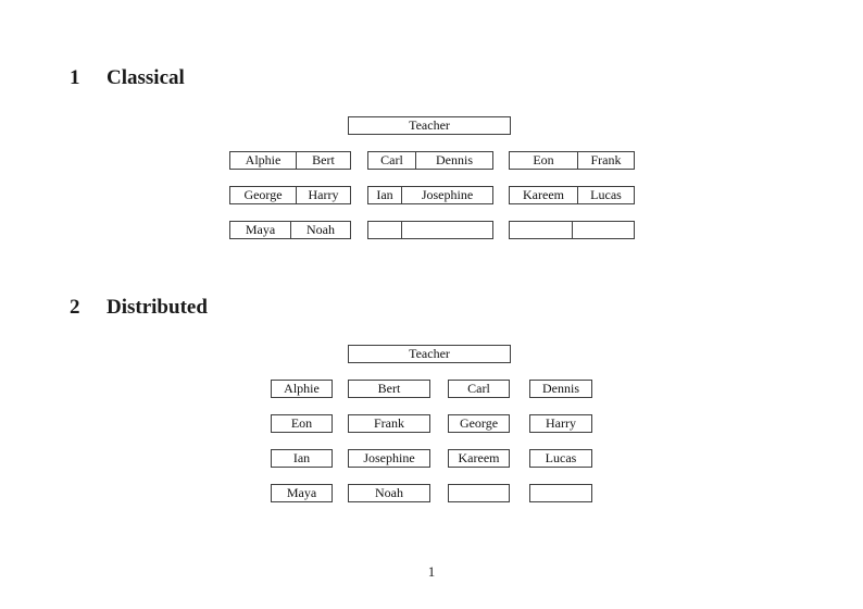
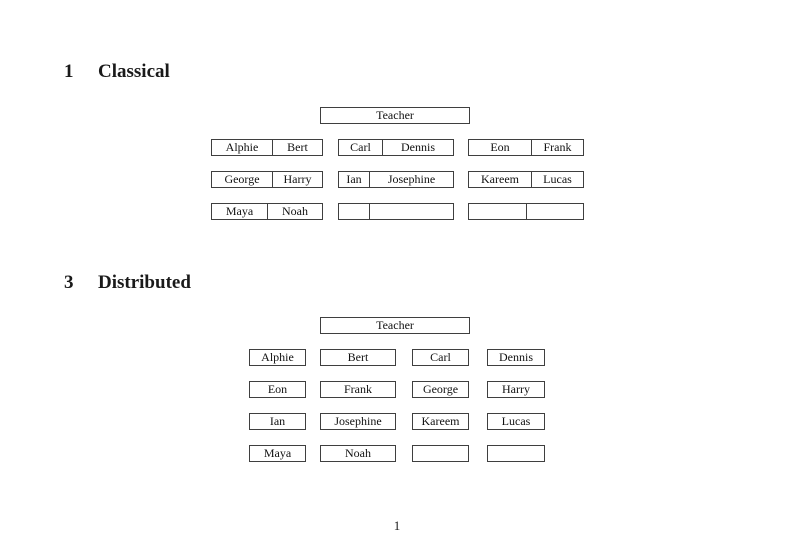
  1 Classical
  Teacher
  Alphie
  Bert
  Carl
  Dennis
  Eon
  Frank
  George
  Harry
  Ian
  Josephine
  Kareem
  Lucas
  Maya
  Noah
- 2 Distributed
+ 3 Distributed
  Teacher
  Alphie
  Bert
  Carl
  Dennis
  Eon
  Frank
  George
  Harry
  Ian
  Josephine
  Kareem
  Lucas
  Maya
  Noah
  1
